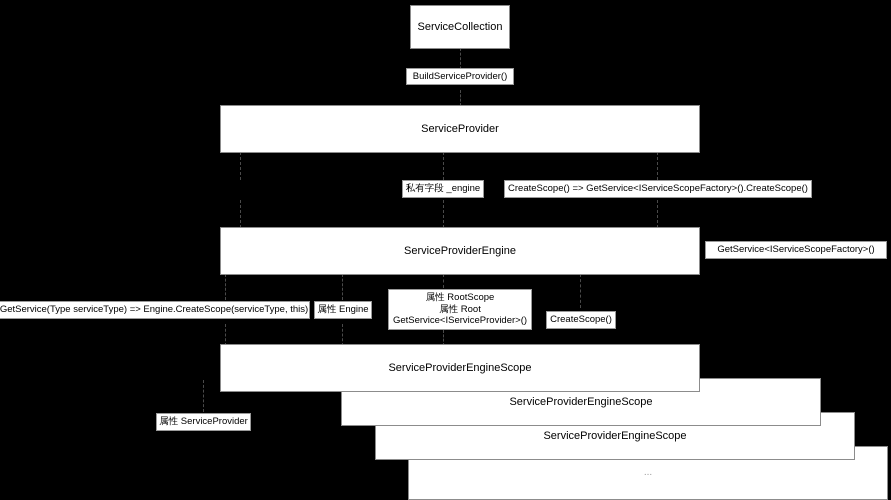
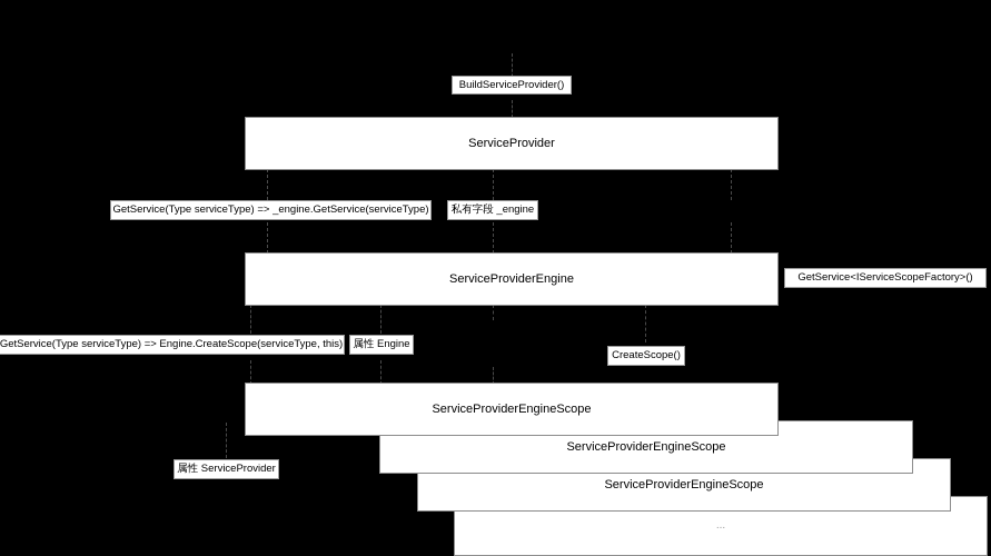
- ServiceCollection
  BuildServiceProvider()
  ServiceProvider
+ GetService(Type serviceType) => _engine.GetService(serviceType)
  私有字段 _engine
- CreateScope() => GetService<IServiceScopeFactory>().CreateScope()
  ServiceProviderEngine
  GetService<IServiceScopeFactory>()
  GetService(Type serviceType) => Engine.CreateScope(serviceType, this)
  属性 Engine
- 属性 RootScope
- 属性 Root
- GetService<IServiceProvider>()
  CreateScope()
  ServiceProviderEngineScope
  ServiceProviderEngineScope
  ServiceProviderEngineScope
  ...
  属性 ServiceProvider
